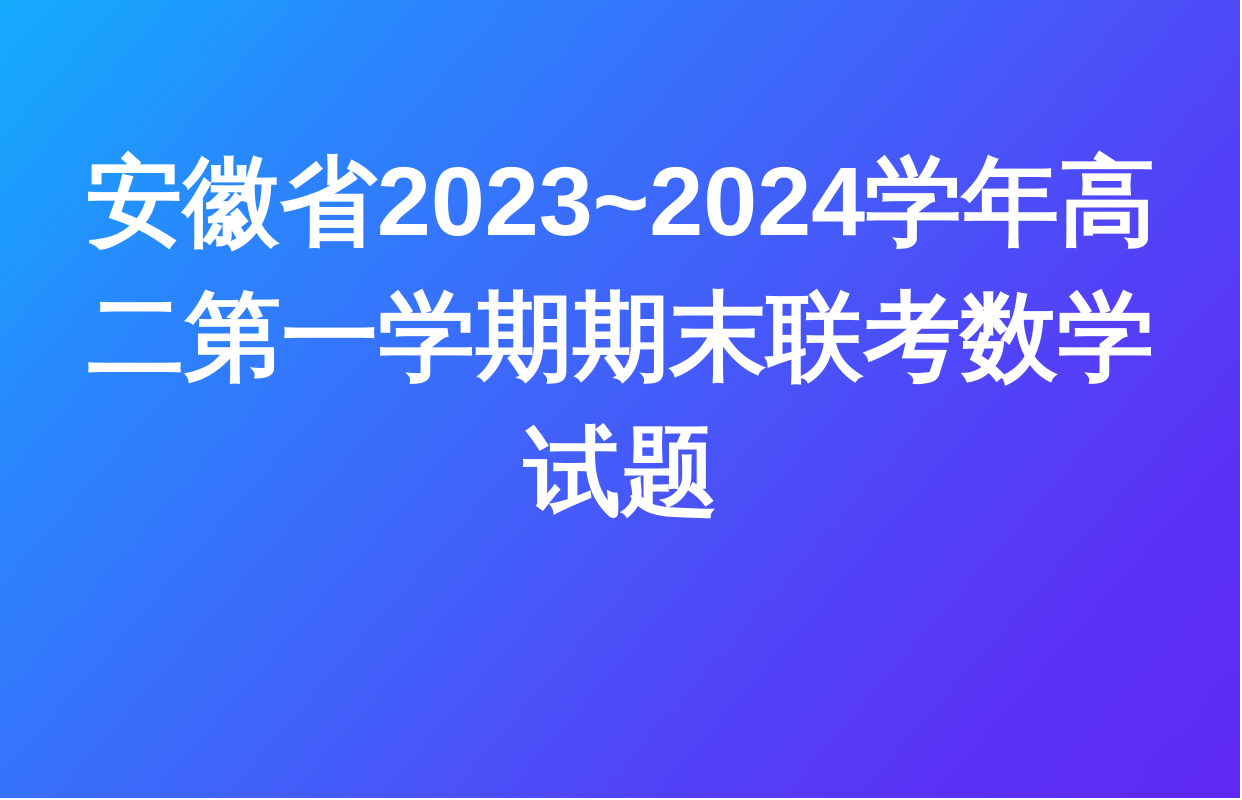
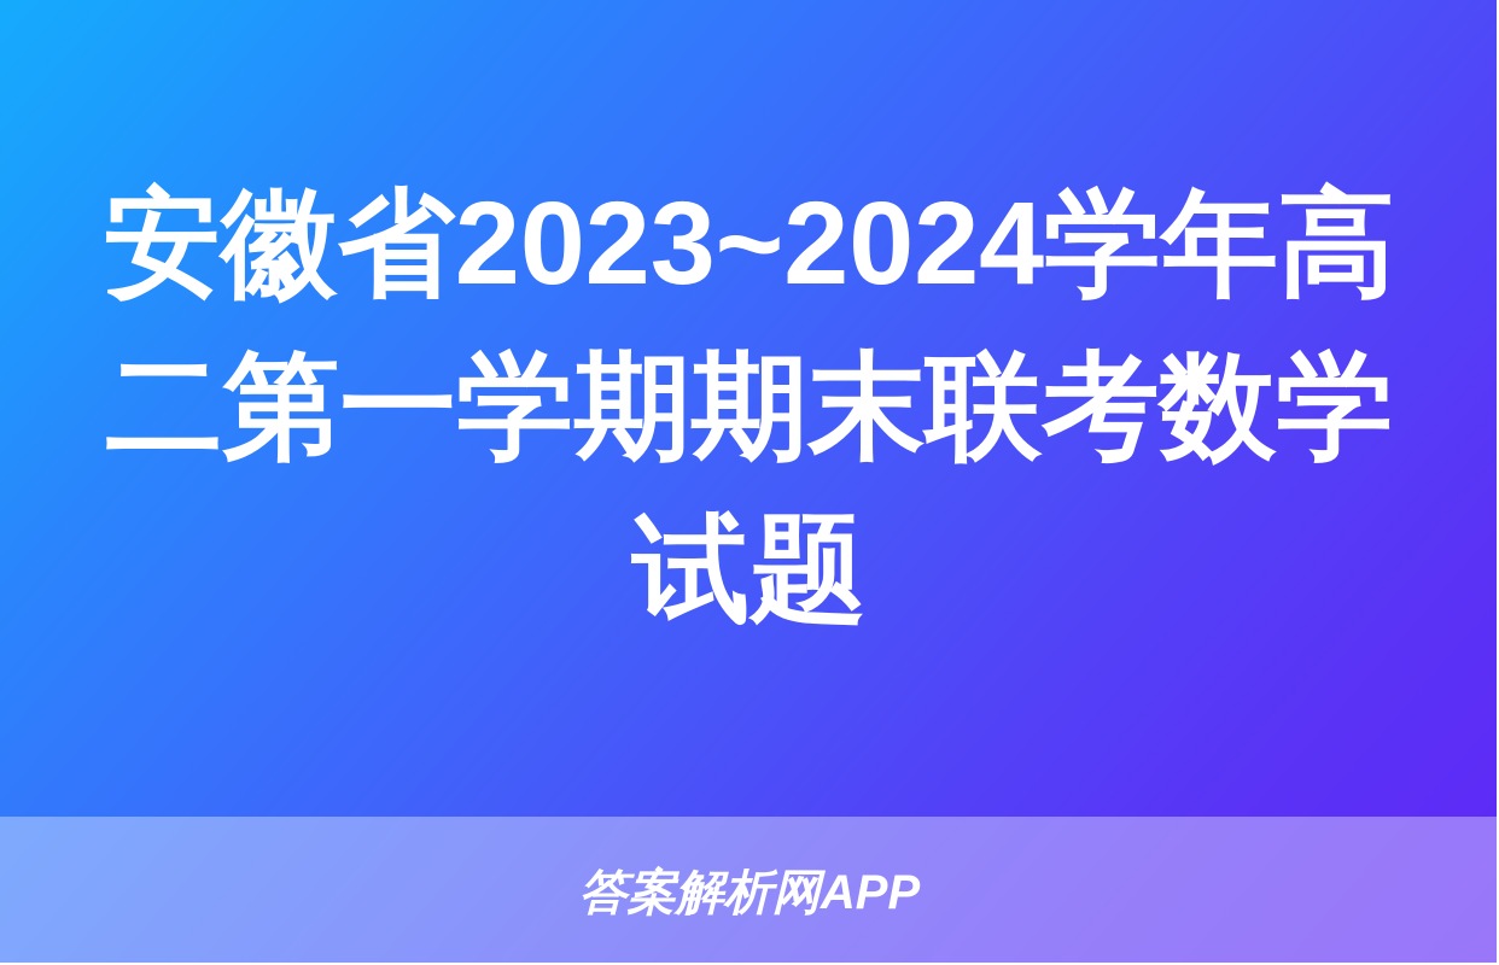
  安徽省2023~2024学年高二第一学期期末联考数学试题
+ 答案解析网APP
